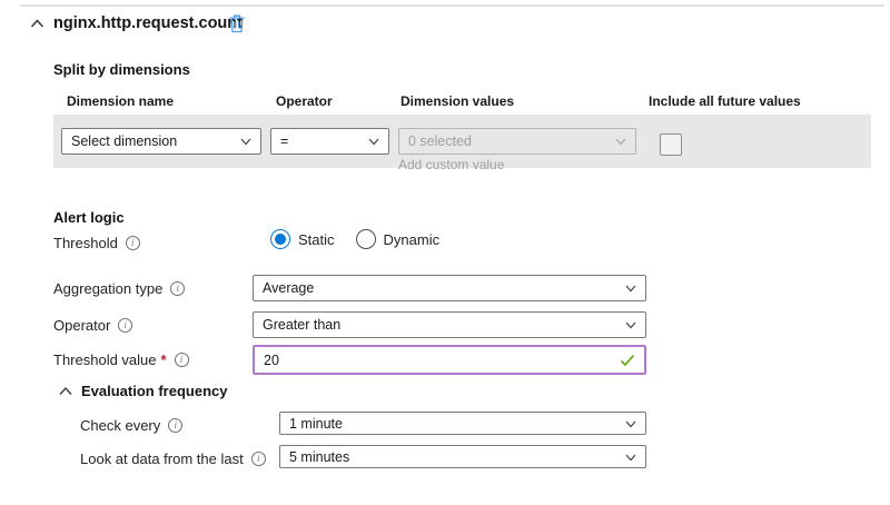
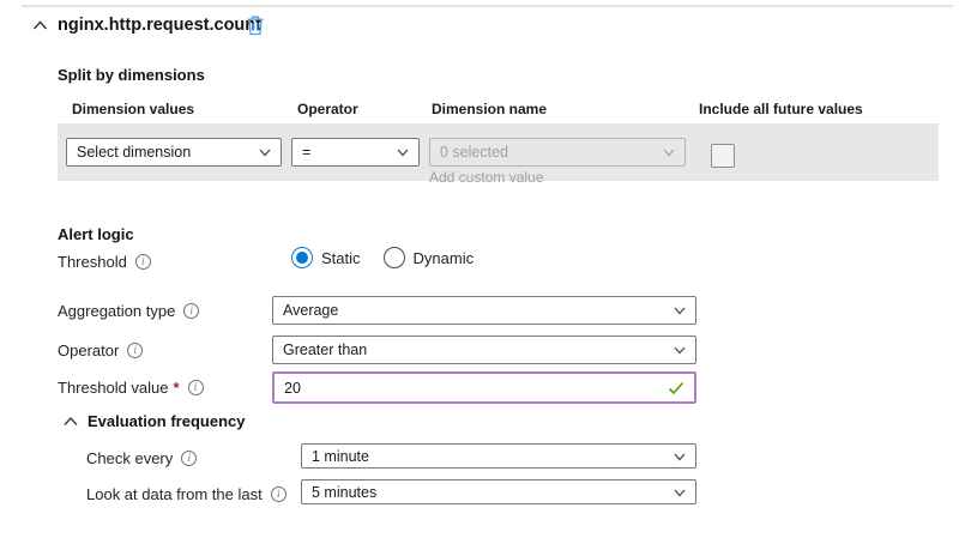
  nginx.http.request.cout
  Split by dimensions
- Dimension name
+ Dimension values
  Operator
- Dimension values
+ Dimension name
  Include all future values
  Select dimension
  =
  0 selected
  Add custom value
  Alert logic
  Threshold
  i
  Static
  Dynamic
  Aggregation type
  i
  Average
  Operator
  i
  Greater than
  Threshold value
  *
  i
  20
  Evaluation frequency
  Check every
  i
  1 minute
  Look at data from the last
  i
  5 minutes
